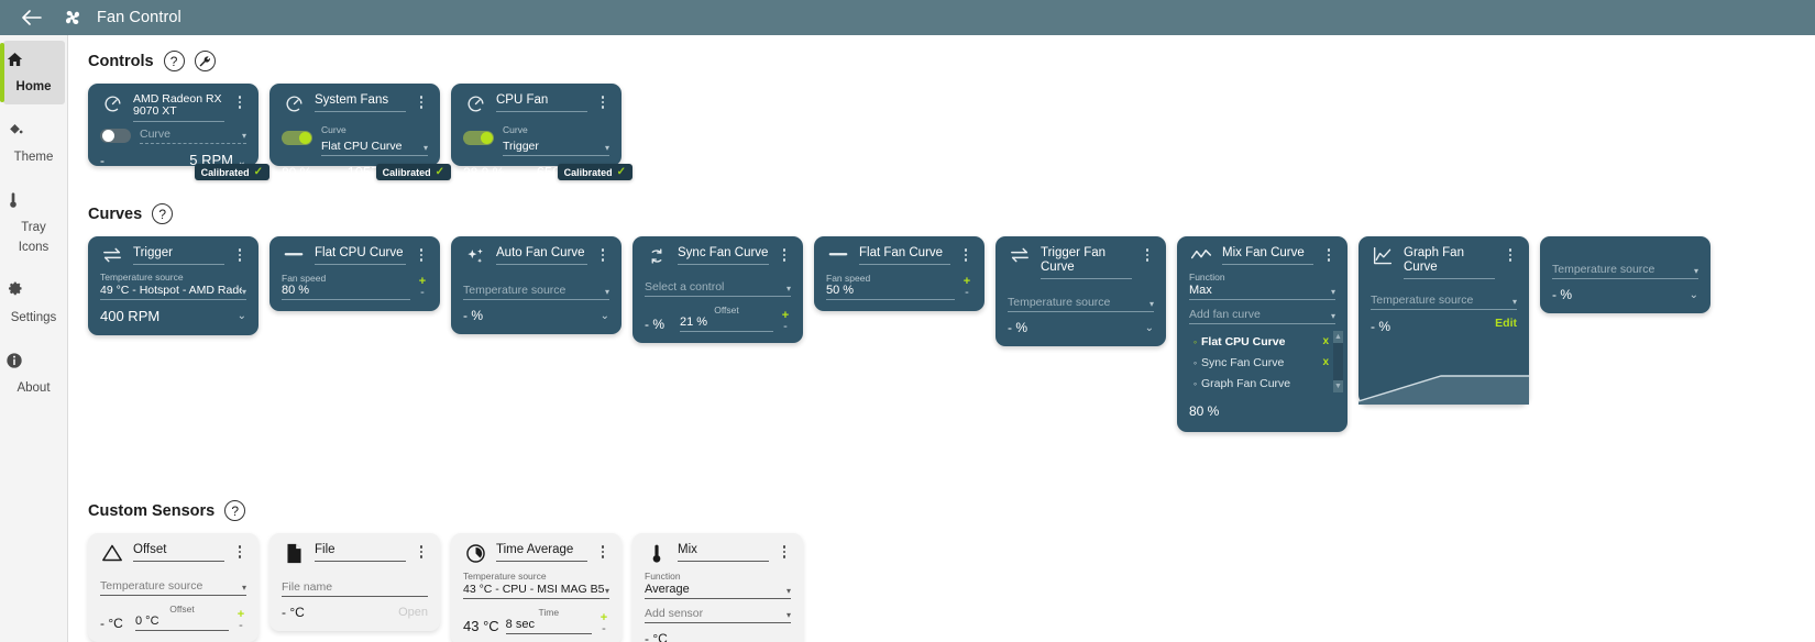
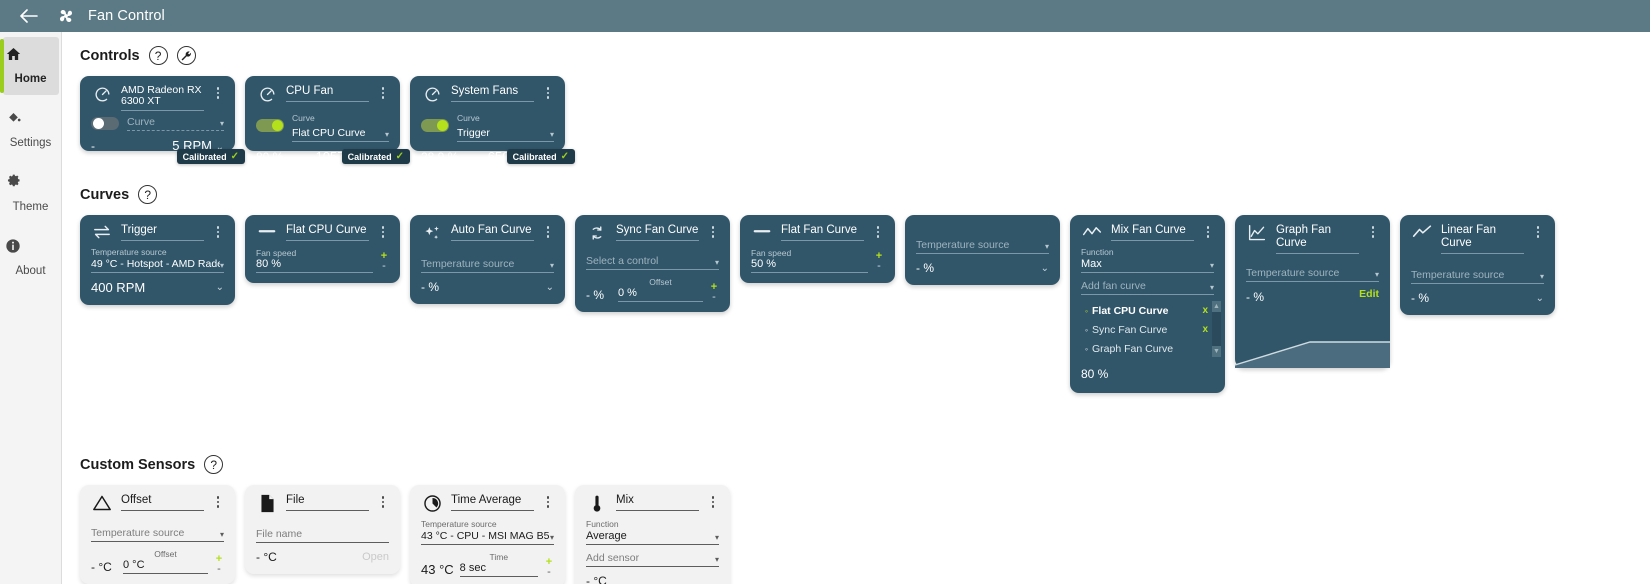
  Fan Control
  Home
- Theme
+ Settings
- Tray
- Icons
- Settings
+ Theme
  About
  Controls
  ?
- AMD Radeon RX 9070 XT
+ AMD Radeon RX 6300 XT
  Curve
  ▾
  -
  5 RPM ⌄
  Calibrated
  ✓
- System Fans
+ CPU Fan
  Curve
  Flat CPU Curve
  ▾
  80 %
  Calibrated
  ✓
- CPU Fan
+ System Fans
  Curve
  Trigger
  ▾
  28.9 %
  Calibrated
  ✓
  Curves
  ?
  Trigger
  Temperature source
  49 °C - Hotspot - AMD Rad
  ▾
  400 RPM
  ⌄
  Flat CPU Curve
  Fan speed
  80 %
  +
  -
  Auto Fan Curve
  Temperature source
  ▾
  - %
  ⌄
  Sync Fan Curve
  Select a control
  ▾
  - %
  Offset
- 21 %
+ 0 %
  +
  -
  Flat Fan Curve
  Fan speed
  50 %
  +
  -
- Trigger Fan Curve
  Temperature source
  ▾
  - %
  ⌄
  Mix Fan Curve
  Function
  Max
  ▾
  Add fan curve
  ▾
  ◦
  Flat CPU Curve
  x
  ◦
  Sync Fan Curve
  x
  ◦
  Graph Fan Curve
  80 %
  Graph Fan Curve
  Temperature source
  ▾
  - %
  Edit
+ Linear Fan Curve
  Temperature source
  ▾
  - %
  ⌄
  Custom Sensors
  ?
  Offset
  Temperature source
  ▾
  - °C
  Offset
  0 °C
  +
  -
  File
  File name
  - °C
  Open
  Time Average
  Temperature source
  43 °C - CPU - MSI MAG B5
  ▾
  43 °C
  Time
  8 sec
  +
  -
  Mix
  Function
  Average
  ▾
  Add sensor
  ▾
  - °C
